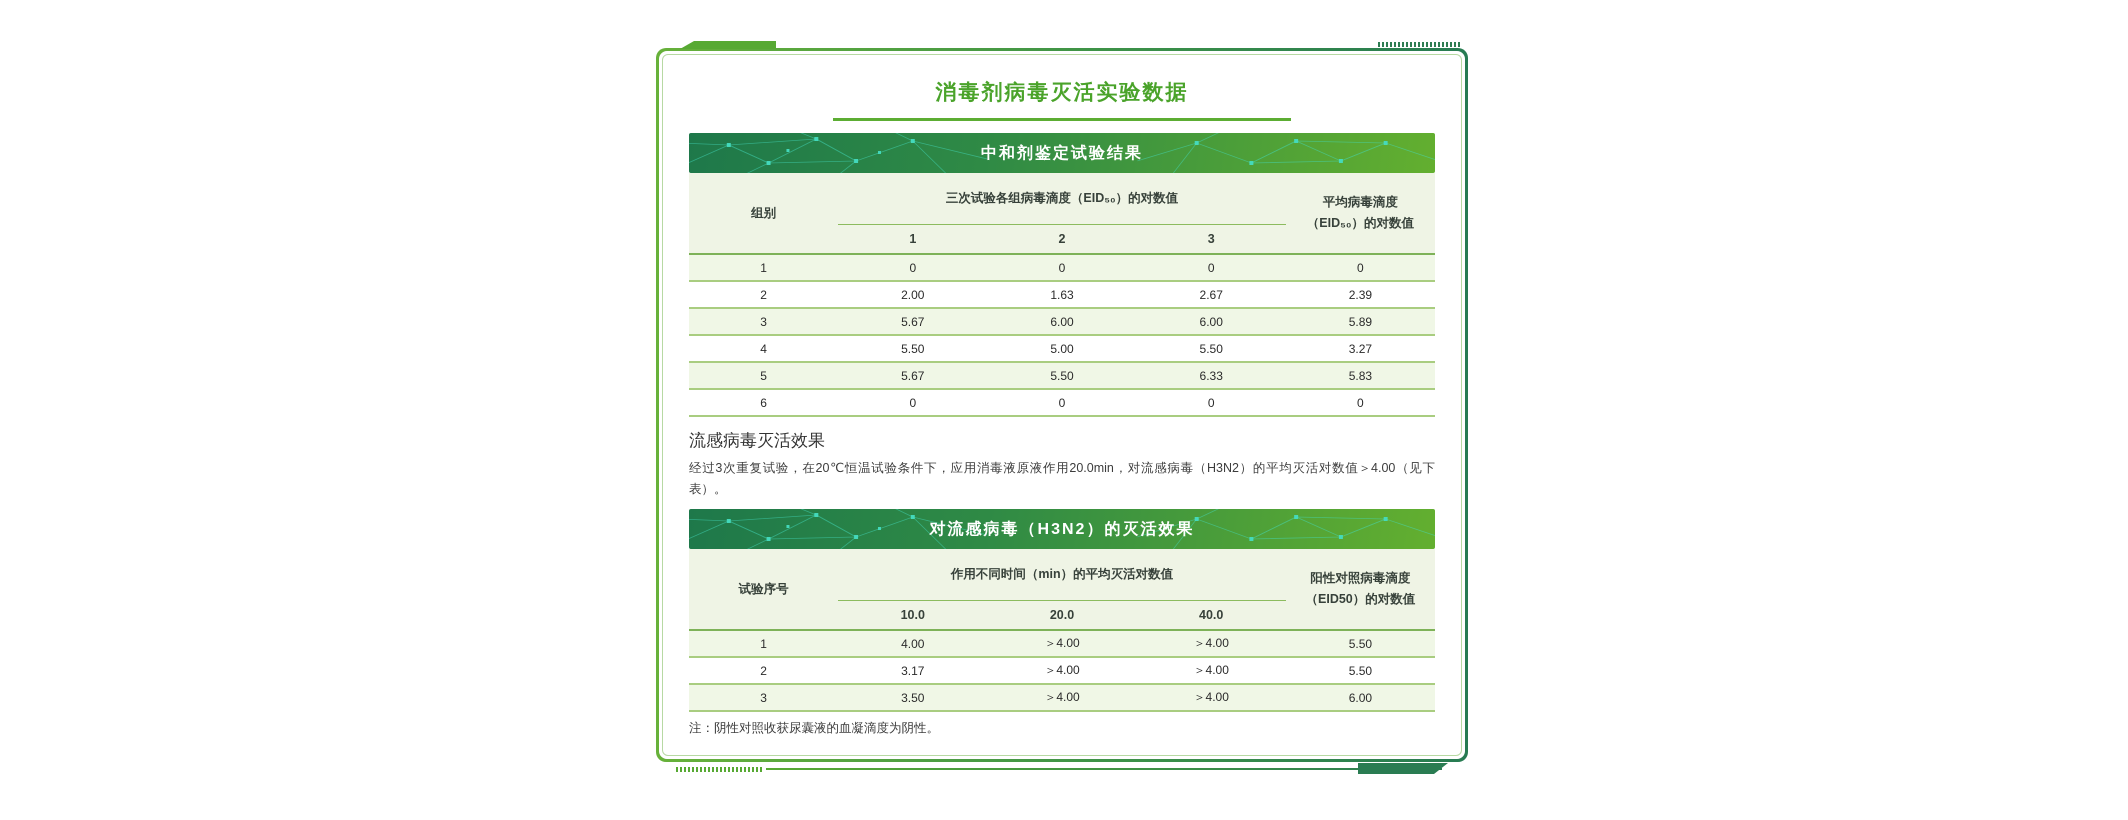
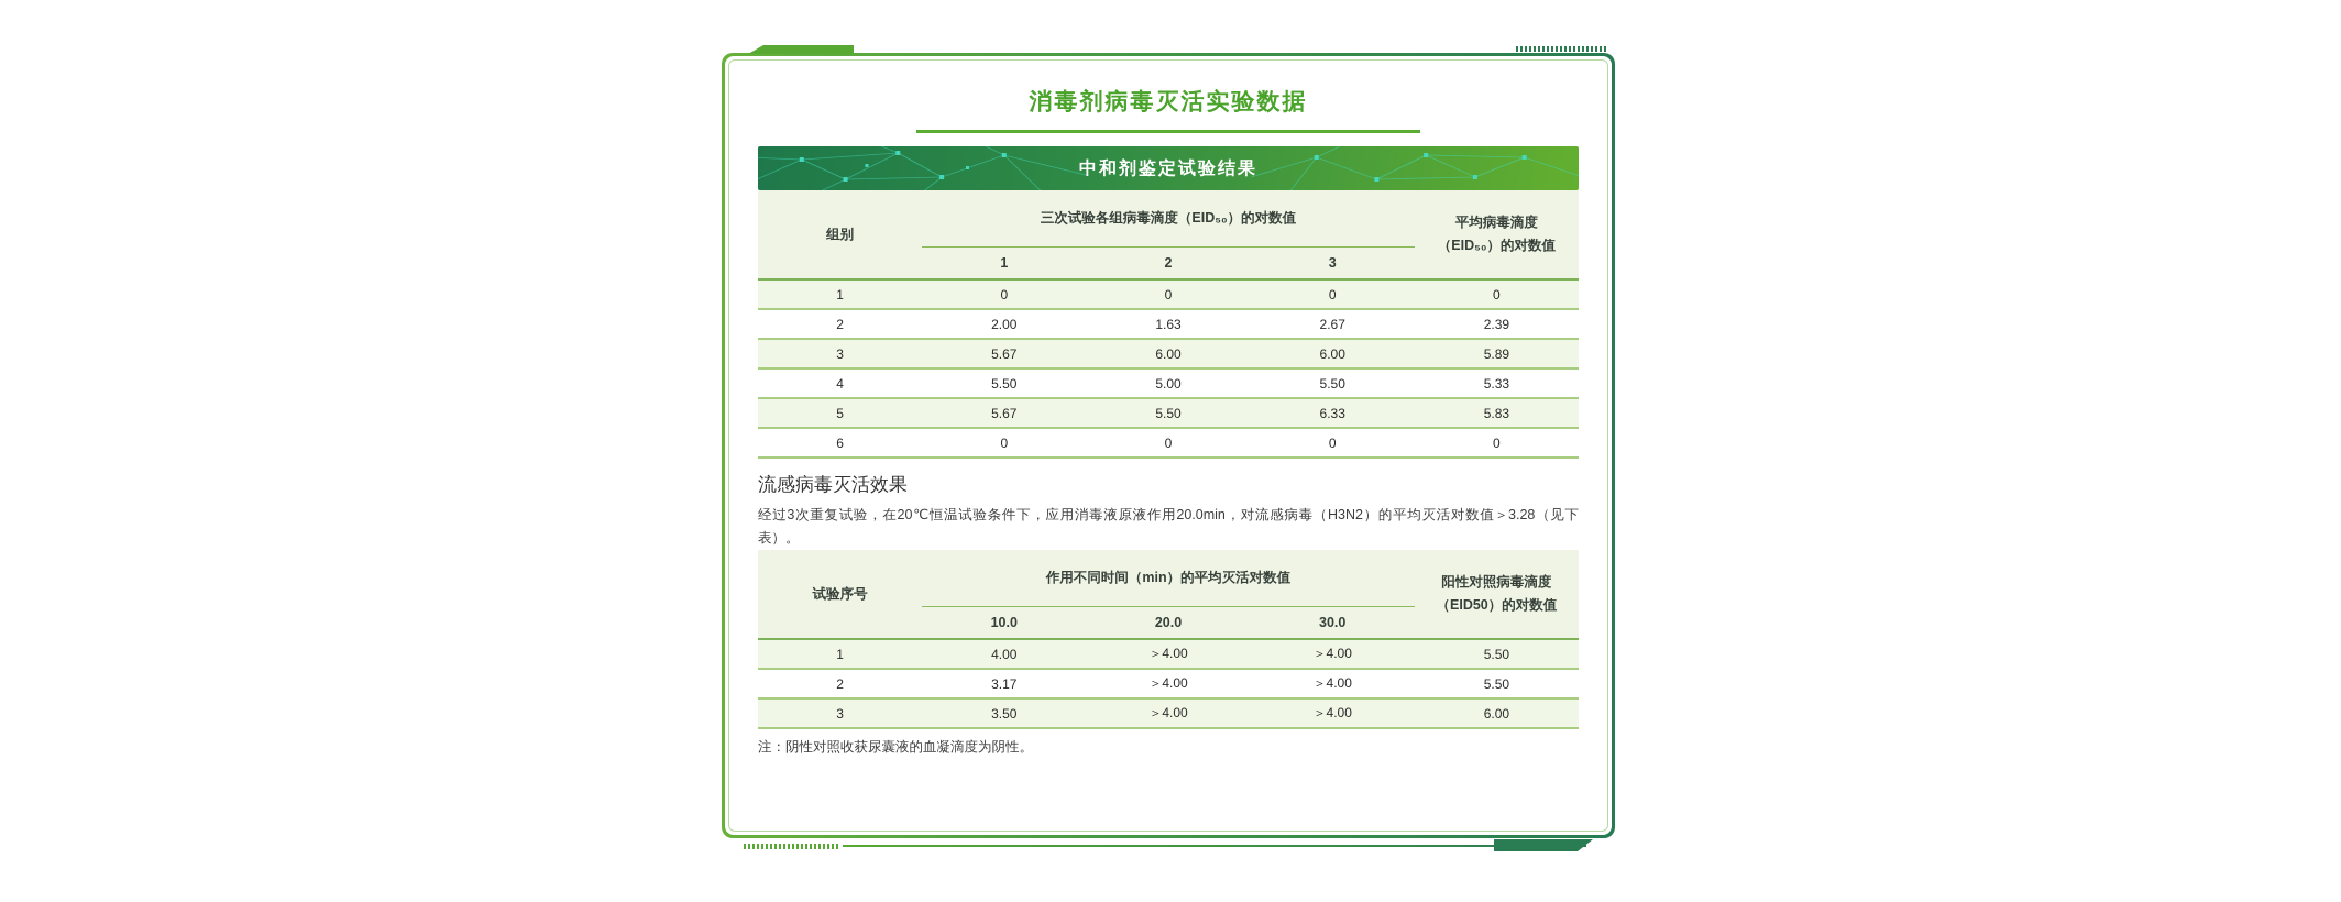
  消毒剂病毒灭活实验数据
  中和剂鉴定试验结果
  组别
  三次试验各组病毒滴度（EID₅₀）的对数值
  平均病毒滴度
  （EID₅₀）的对数值
  1
  2
  3
  1
  0
  0
  0
  0
  2
  2.00
  1.63
  2.67
  2.39
  3
  5.67
  6.00
  6.00
  5.89
  4
  5.50
  5.00
  5.50
- 3.27
+ 5.33
  5
  5.67
  5.50
  6.33
  5.83
  6
  0
  0
  0
  0
  流感病毒灭活效果
- 经过3次重复试验，在20℃恒温试验条件下，应用消毒液原液作用20.0min，对流感病毒（H3N2）的平均灭活对数值＞4.00（见下表）。
+ 经过3次重复试验，在20℃恒温试验条件下，应用消毒液原液作用20.0min，对流感病毒（H3N2）的平均灭活对数值＞3.28（见下表）。
- 对流感病毒（H3N2）的灭活效果
  试验序号
  作用不同时间（min）的平均灭活对数值
  阳性对照病毒滴度
  （EID50）的对数值
  10.0
  20.0
- 40.0
+ 30.0
  1
  4.00
  ＞4.00
  ＞4.00
  5.50
  2
  3.17
  ＞4.00
  ＞4.00
  5.50
  3
  3.50
  ＞4.00
  ＞4.00
  6.00
  注：阴性对照收获尿囊液的血凝滴度为阴性。
